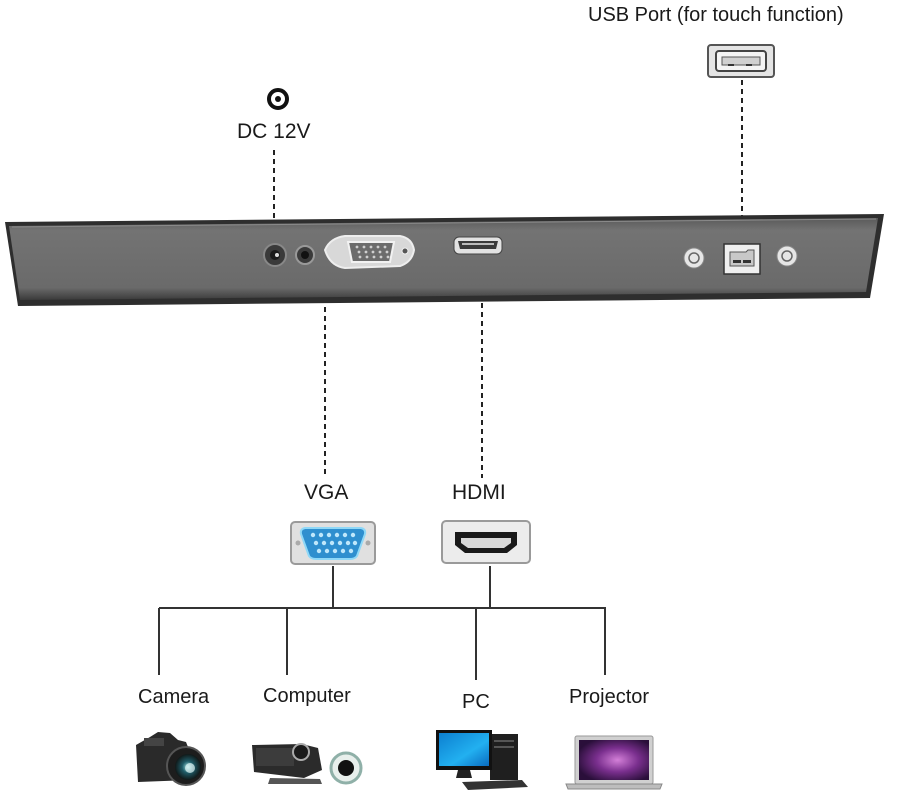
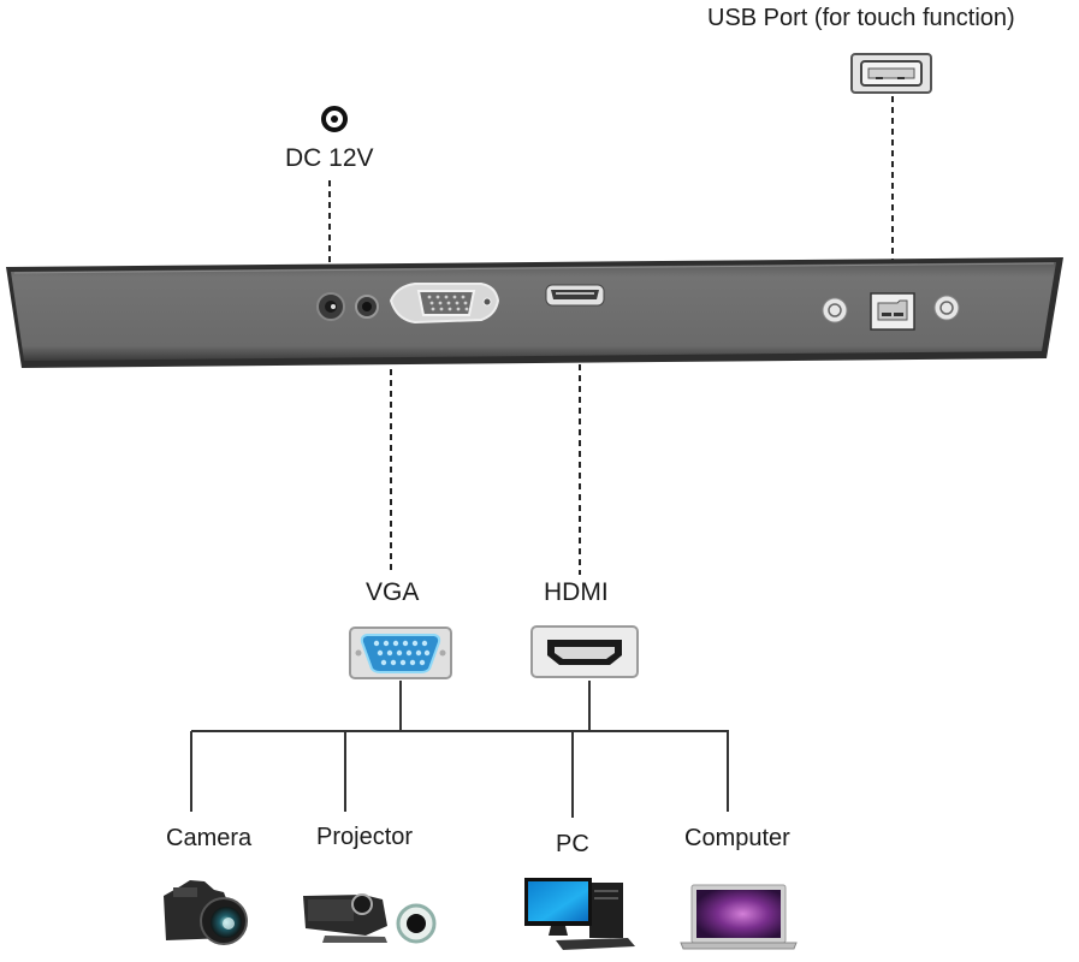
  USB Port (for touch function)
  DC 12V
  VGA
  HDMI
  Camera
- Computer
+ Projector
  PC
- Projector
+ Computer
